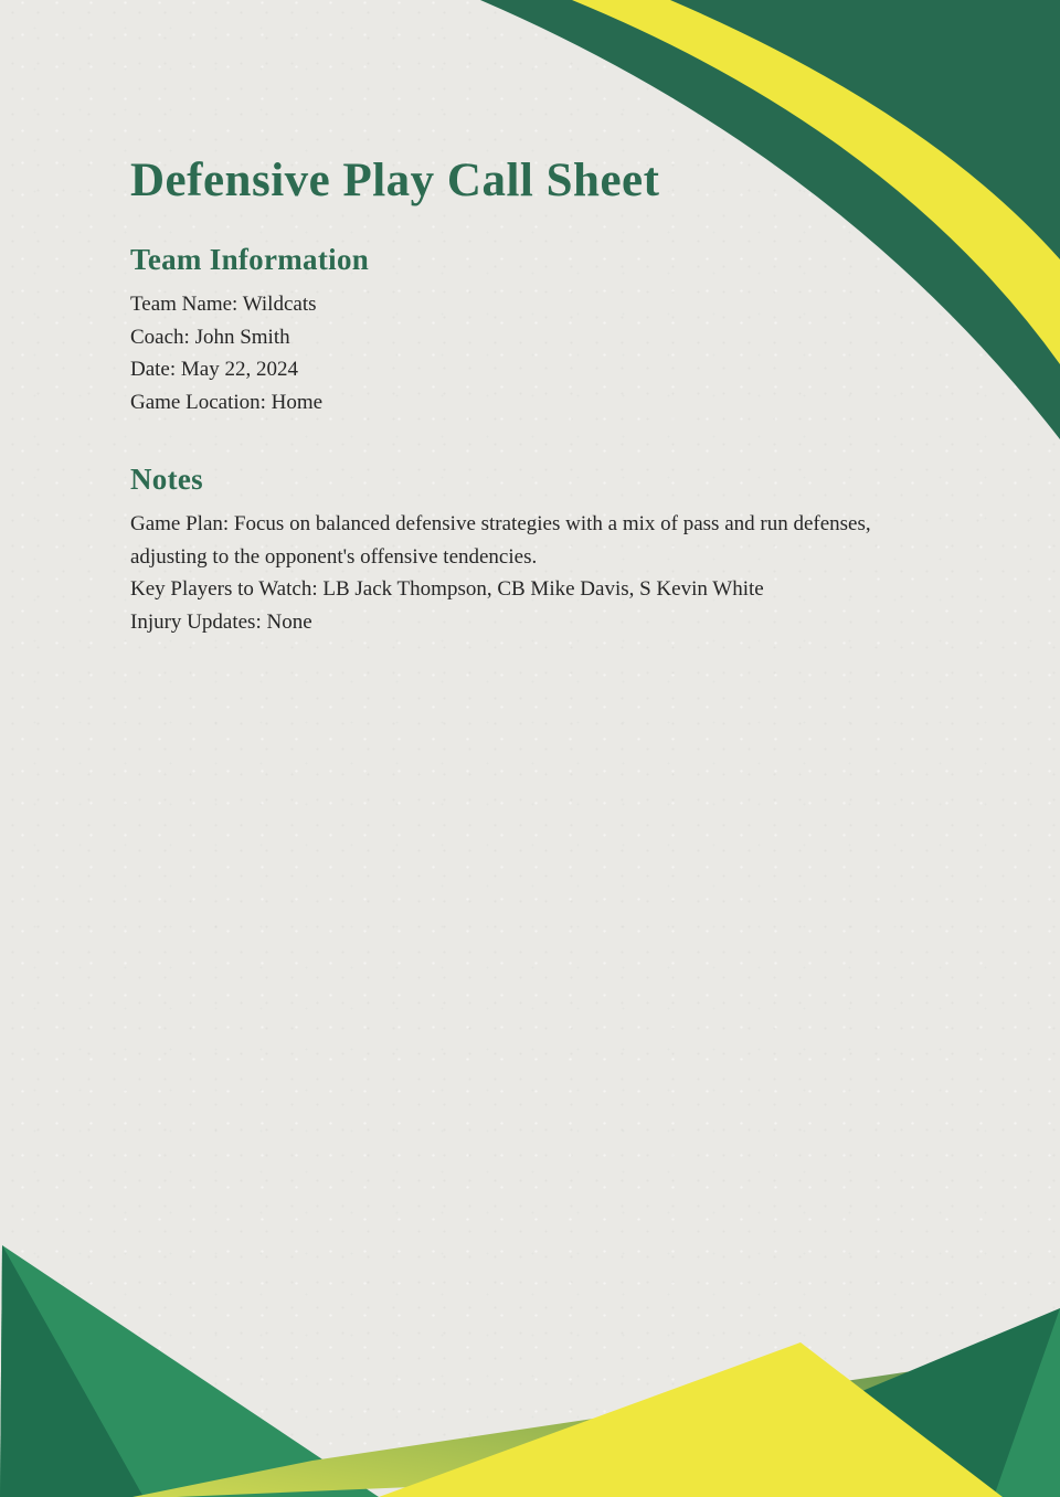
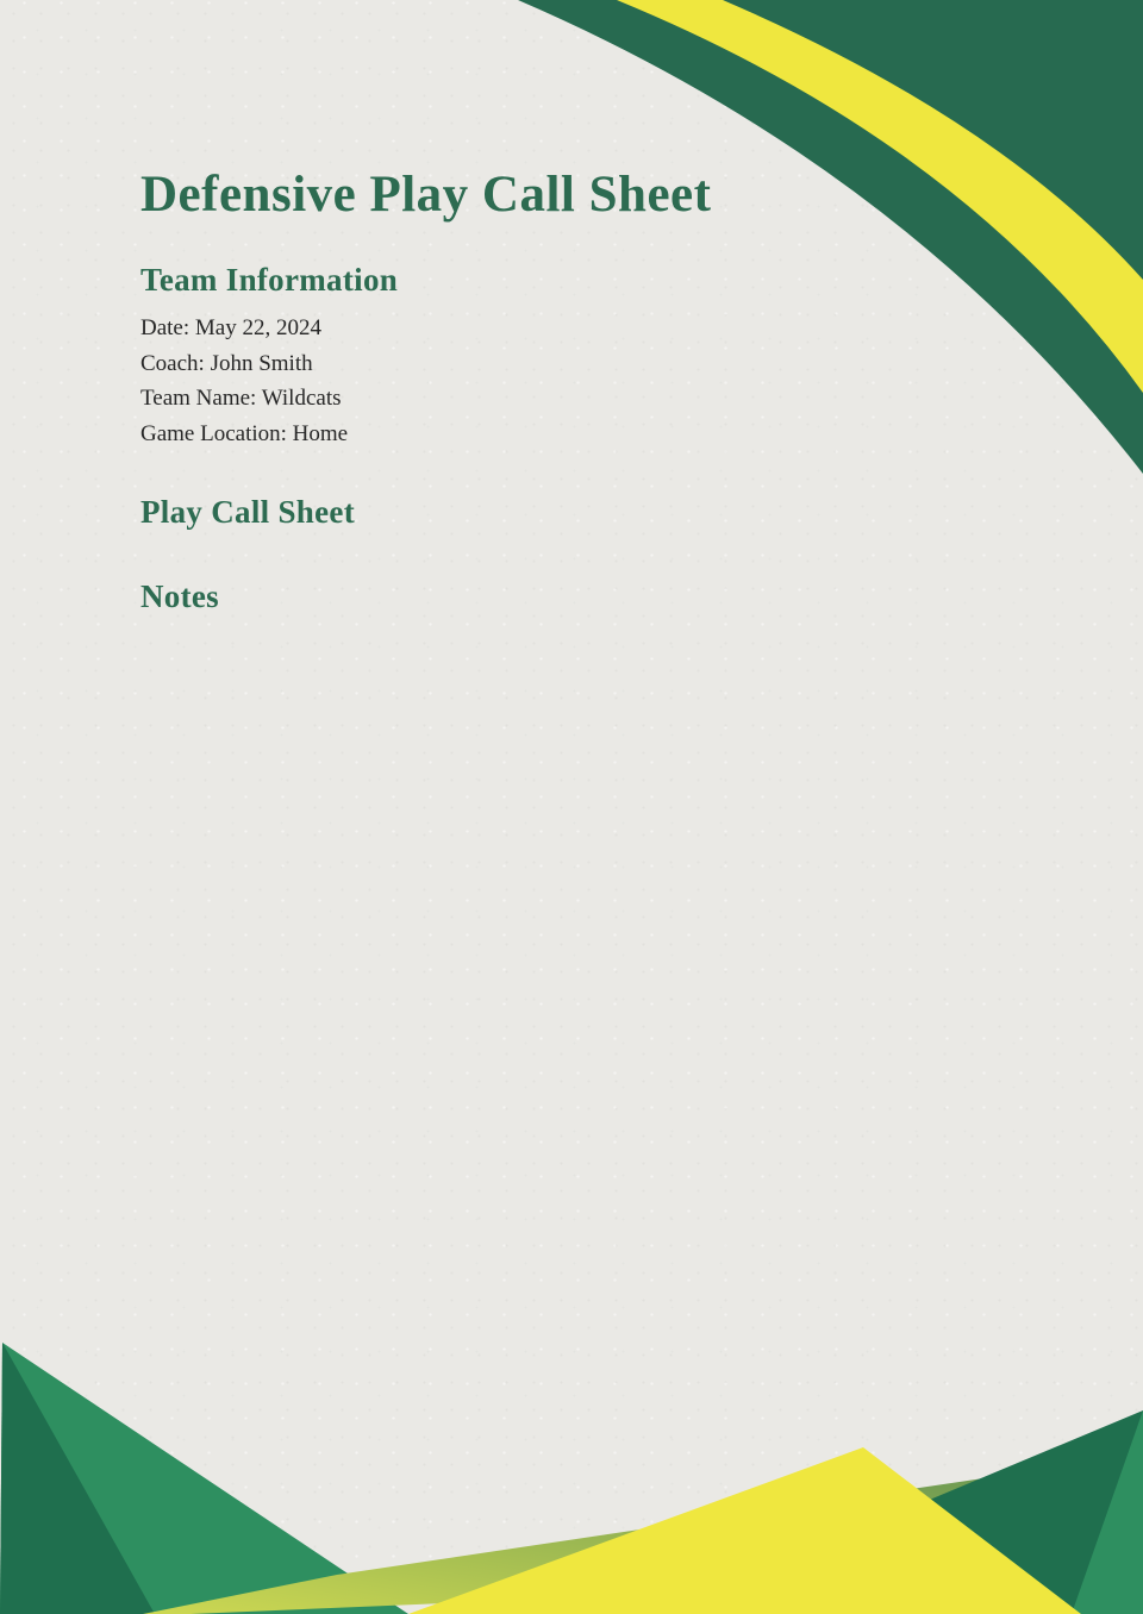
  Defensive Play Call Sheet
  Team Information
- Team Name: Wildcats
+ Date: May 22, 2024
  Coach: John Smith
- Date: May 22, 2024
+ Team Name: Wildcats
  Game Location: Home
+ Play Call Sheet
  Notes
- Game Plan: Focus on balanced defensive strategies with a mix of pass and run defenses, adjusting to the opponent's offensive tendencies.
- Key Players to Watch: LB Jack Thompson, CB Mike Davis, S Kevin White
- Injury Updates: None
